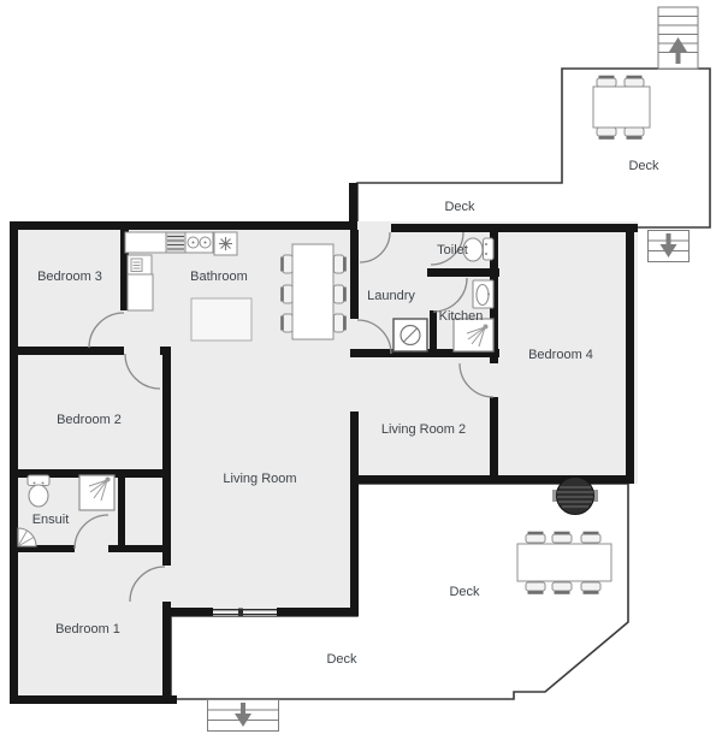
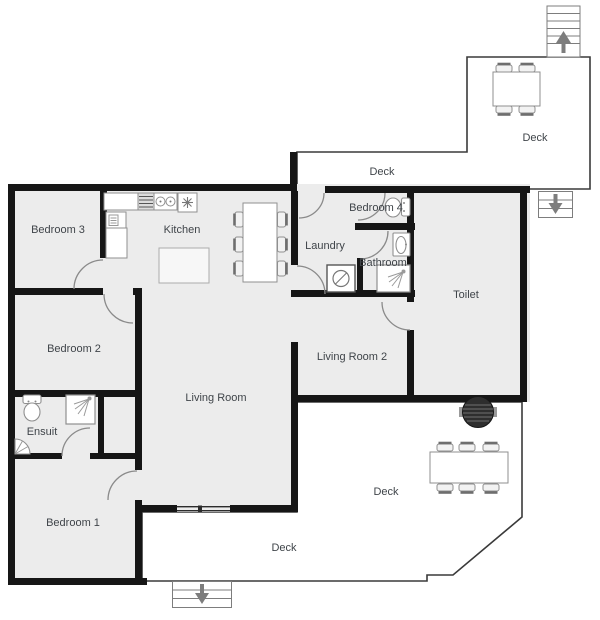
  Bedroom 3
- Bathroom
+ Kitchen
  Laundry
- Toilet
+ Bedroom 4
- Kitchen
+ Bathroom
- Bedroom 4
+ Toilet
  Bedroom 2
  Living Room
  Living Room 2
  Ensuit
  Bedroom 1
  Deck
  Deck
  Deck
  Deck
